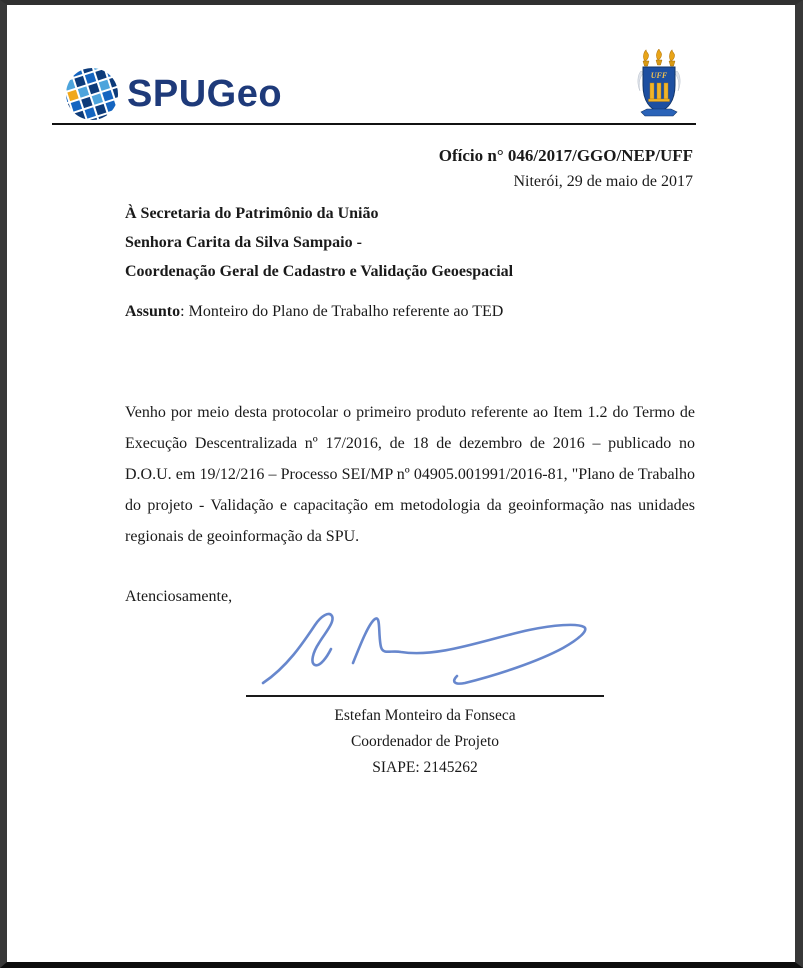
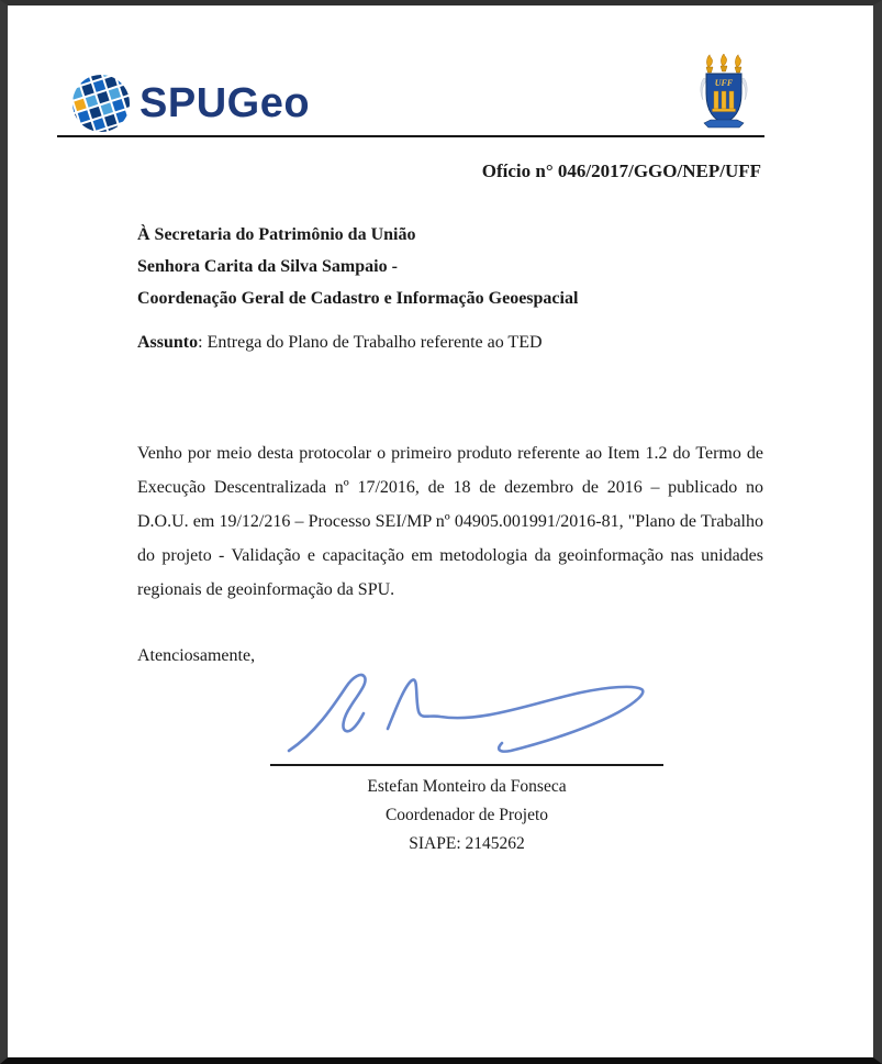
  SPUGeo
  UFF
  Ofício n° 046/2017/GGO/NEP/UFF
- Niterói, 29 de maio de 2017
  À Secretaria do Patrimônio da União
  Senhora Carita da Silva Sampaio -
- Coordenação Geral de Cadastro e Validação Geoespacial
+ Coordenação Geral de Cadastro e Informação Geoespacial
- Assunto: Monteiro do Plano de Trabalho referente ao TED
+ Assunto: Entrega do Plano de Trabalho referente ao TED
  Venho por meio desta protocolar o primeiro produto referente ao Item 1.2 do Termo de Execução Descentralizada nº 17/2016, de 18 de dezembro de 2016 – publicado no D.O.U. em 19/12/216 – Processo SEI/MP nº 04905.001991/2016-81, "Plano de Trabalho do projeto - Validação e capacitação em metodologia da geoinformação nas unidades regionais de geoinformação da SPU.
  Atenciosamente,
  Estefan Monteiro da Fonseca
  Coordenador de Projeto
  SIAPE: 2145262
